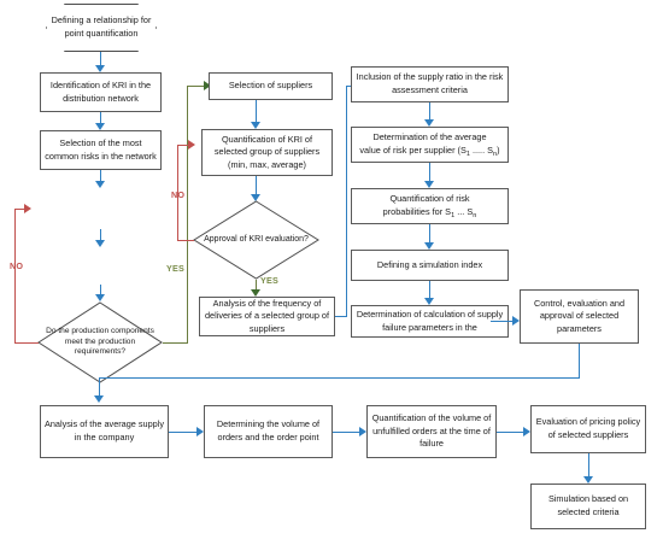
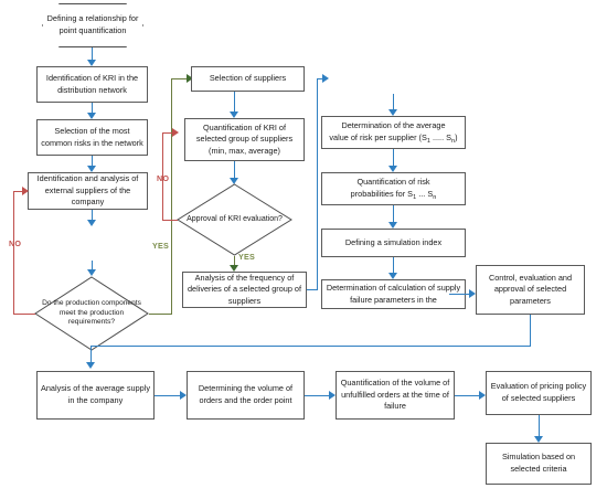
  Defining a relationship for point quantification
  Identification of KRI in the distribution network
  Selection of the most common risks in the network
+ Identification and analysis of external suppliers of the company
  NO
  YES
  Selection of suppliers
  Quantification of KRI of selected group of suppliers (min, max, average)
  NO
  YES
  Analysis of the frequency of deliveries of a selected group of suppliers
- Inclusion of the supply ratio in the risk assessment criteria
  Determination of the average
  value of risk per supplier (S ..... S )
  Quantification of risk
  probabilities for S ... S
  Defining a simulation index
  Determination of calculation of supply failure parameters in the
  Control, evaluation and approval of selected parameters
  Analysis of the average supply in the company
  Determining the volume of orders and the order point
  Quantification of the volume of unfulfilled orders at the time of failure
  Evaluation of pricing policy of selected suppliers
  Simulation based on selected criteria
